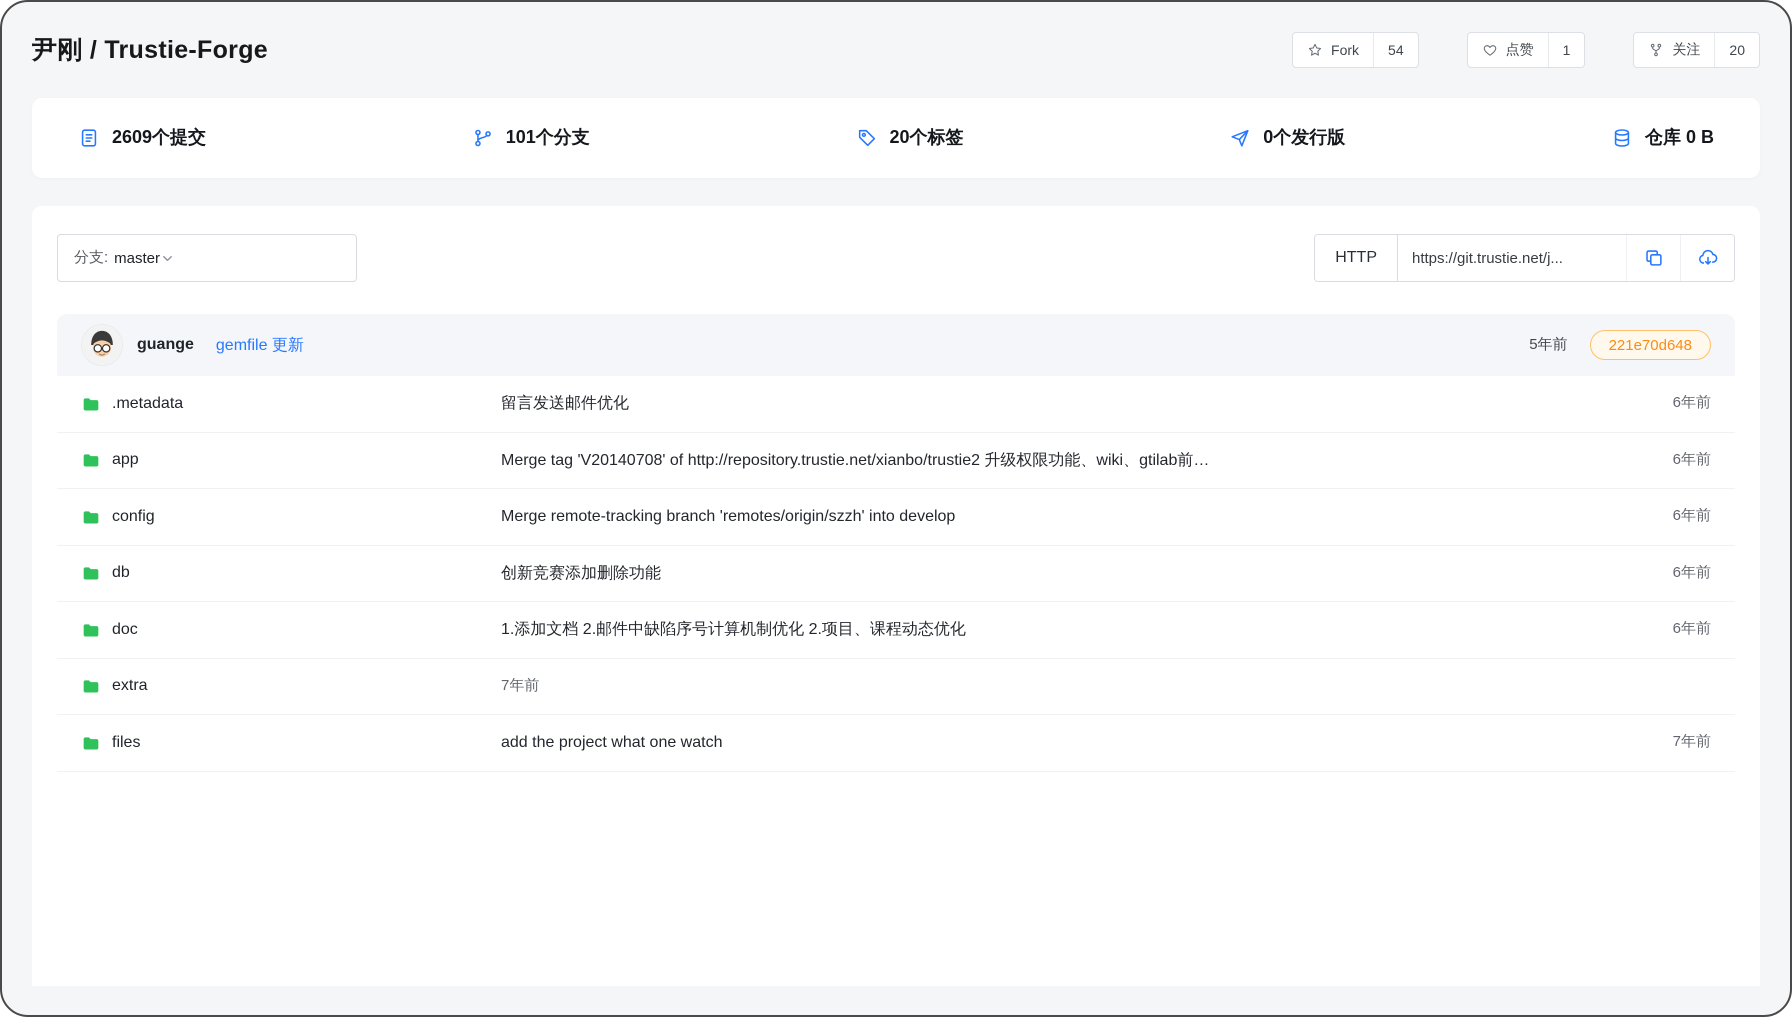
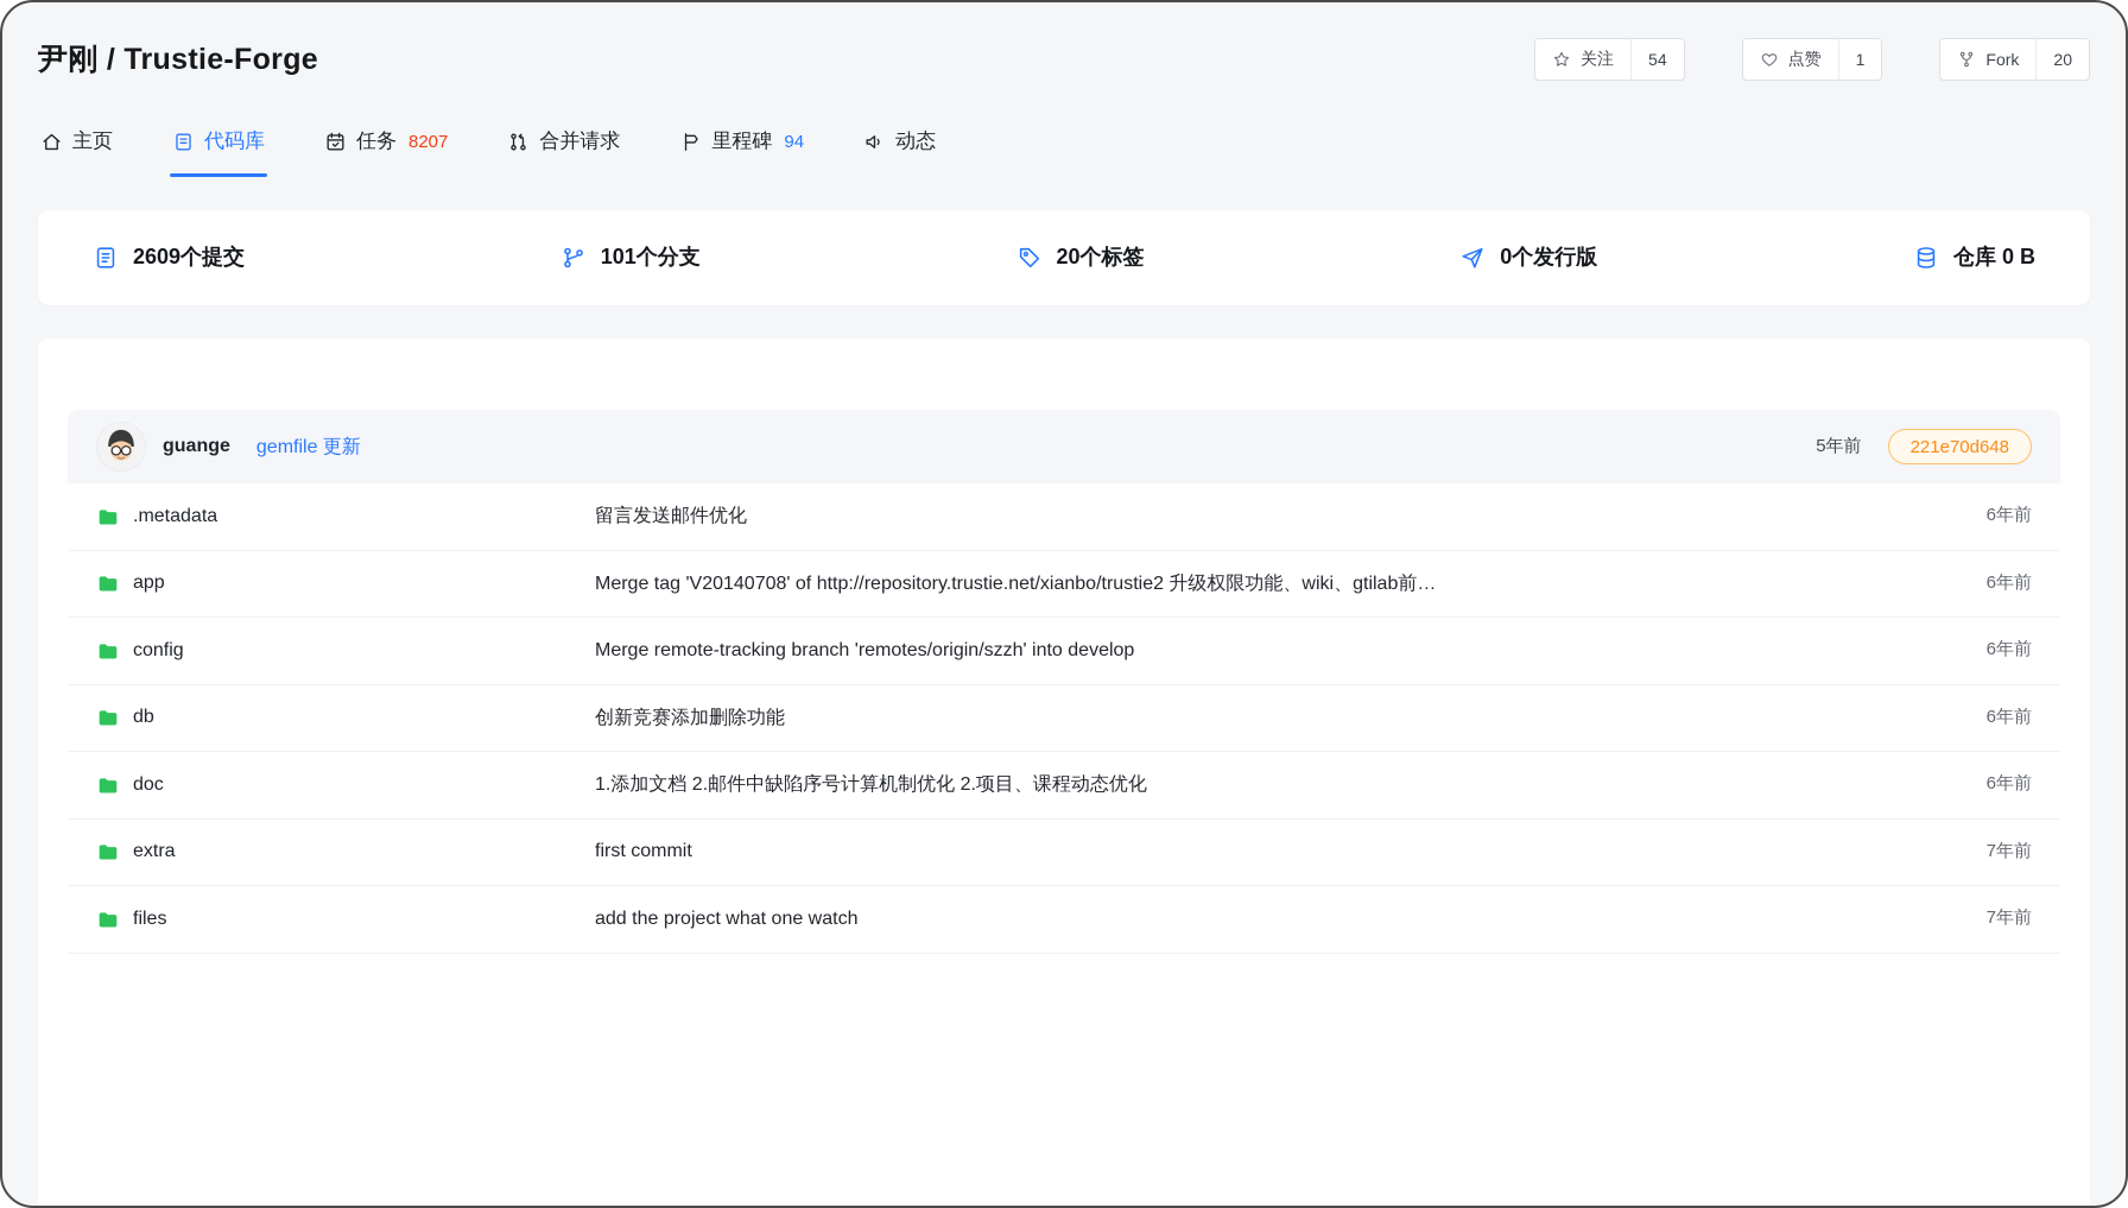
  尹刚 / Trustie-Forge
- Fork
+ 关注
  54
  点赞
  1
- 关注
+ Fork
  20
+ 主页
+ 代码库
+ 任务
+ 8207
+ 合并请求
+ 里程碑
+ 94
+ 动态
  2609个提交
  101个分支
  20个标签
  0个发行版
  仓库 0 B
- 分支:
- master
- HTTP
- https://git.trustie.net/j...
  guange
  gemfile 更新
  5年前
  221e70d648
  .metadata
  留言发送邮件优化
  6年前
  app
  Merge tag 'V20140708' of http://repository.trustie.net/xianbo/trustie2 升级权限功能、wiki、gtilab前…
  6年前
  config
  Merge remote-tracking branch 'remotes/origin/szzh' into develop
  6年前
  db
  创新竞赛添加删除功能
  6年前
  doc
  1.添加文档 2.邮件中缺陷序号计算机制优化 2.项目、课程动态优化
  6年前
  extra
+ first commit
  7年前
  files
  add the project what one watch
  7年前
